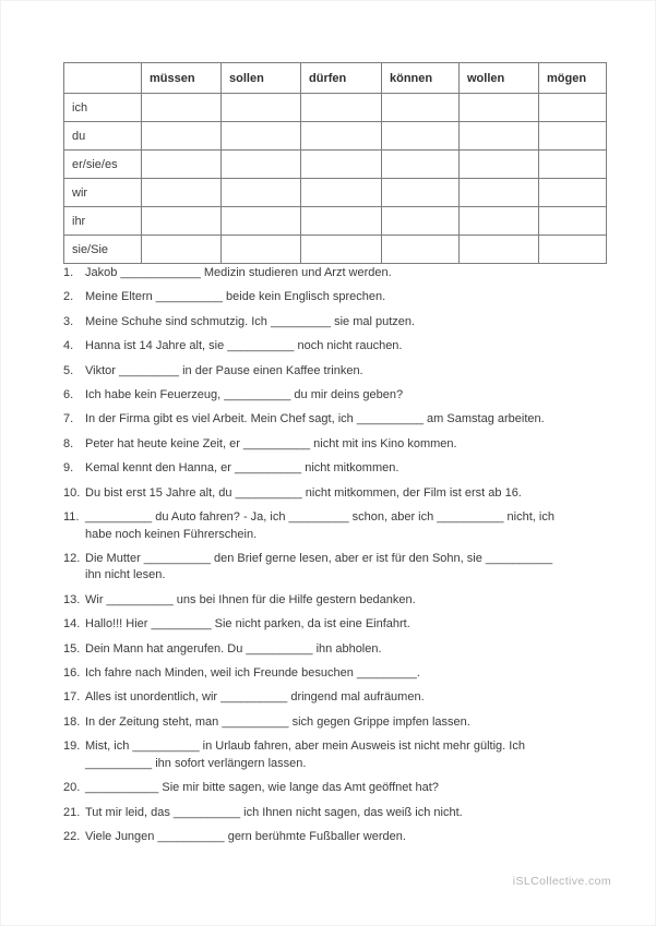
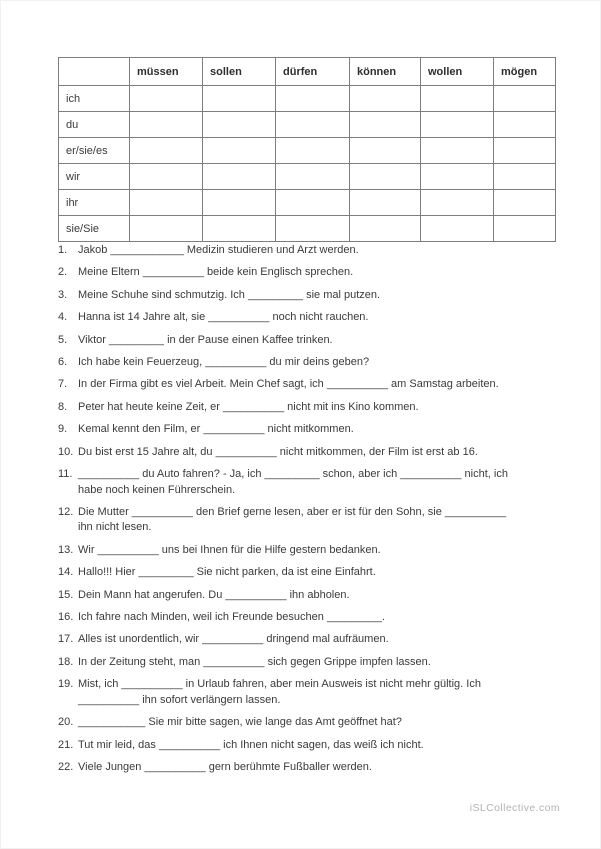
  	müssen	sollen	dürfen	können	wollen	mögen
  ich
  du
  er/sie/es
  wir
  ihr
  sie/Sie
  1.
  Jakob ____________ Medizin studieren und Arzt werden.
  2.
  Meine Eltern __________ beide kein Englisch sprechen.
  3.
  Meine Schuhe sind schmutzig. Ich _________ sie mal putzen.
  4.
  Hanna ist 14 Jahre alt, sie __________ noch nicht rauchen.
  5.
  Viktor _________ in der Pause einen Kaffee trinken.
  6.
  Ich habe kein Feuerzeug, __________ du mir deins geben?
  7.
  In der Firma gibt es viel Arbeit. Mein Chef sagt, ich __________ am Samstag arbeiten.
  8.
  Peter hat heute keine Zeit, er __________ nicht mit ins Kino kommen.
  9.
- Kemal kennt den Hanna, er __________ nicht mitkommen.
+ Kemal kennt den Film, er __________ nicht mitkommen.
  10.
  Du bist erst 15 Jahre alt, du __________ nicht mitkommen, der Film ist erst ab 16.
  11.
  __________ du Auto fahren? - Ja, ich _________ schon, aber ich __________ nicht, ich
  habe noch keinen Führerschein.
  12.
  Die Mutter __________ den Brief gerne lesen, aber er ist für den Sohn, sie __________
  ihn nicht lesen.
  13.
  Wir __________ uns bei Ihnen für die Hilfe gestern bedanken.
  14.
  Hallo!!! Hier _________ Sie nicht parken, da ist eine Einfahrt.
  15.
  Dein Mann hat angerufen. Du __________ ihn abholen.
  16.
  Ich fahre nach Minden, weil ich Freunde besuchen _________.
  17.
  Alles ist unordentlich, wir __________ dringend mal aufräumen.
  18.
  In der Zeitung steht, man __________ sich gegen Grippe impfen lassen.
  19.
  Mist, ich __________ in Urlaub fahren, aber mein Ausweis ist nicht mehr gültig. Ich
  __________ ihn sofort verlängern lassen.
  20.
  ___________ Sie mir bitte sagen, wie lange das Amt geöffnet hat?
  21.
  Tut mir leid, das __________ ich Ihnen nicht sagen, das weiß ich nicht.
  22.
  Viele Jungen __________ gern berühmte Fußballer werden.
  iSLCollective.com
